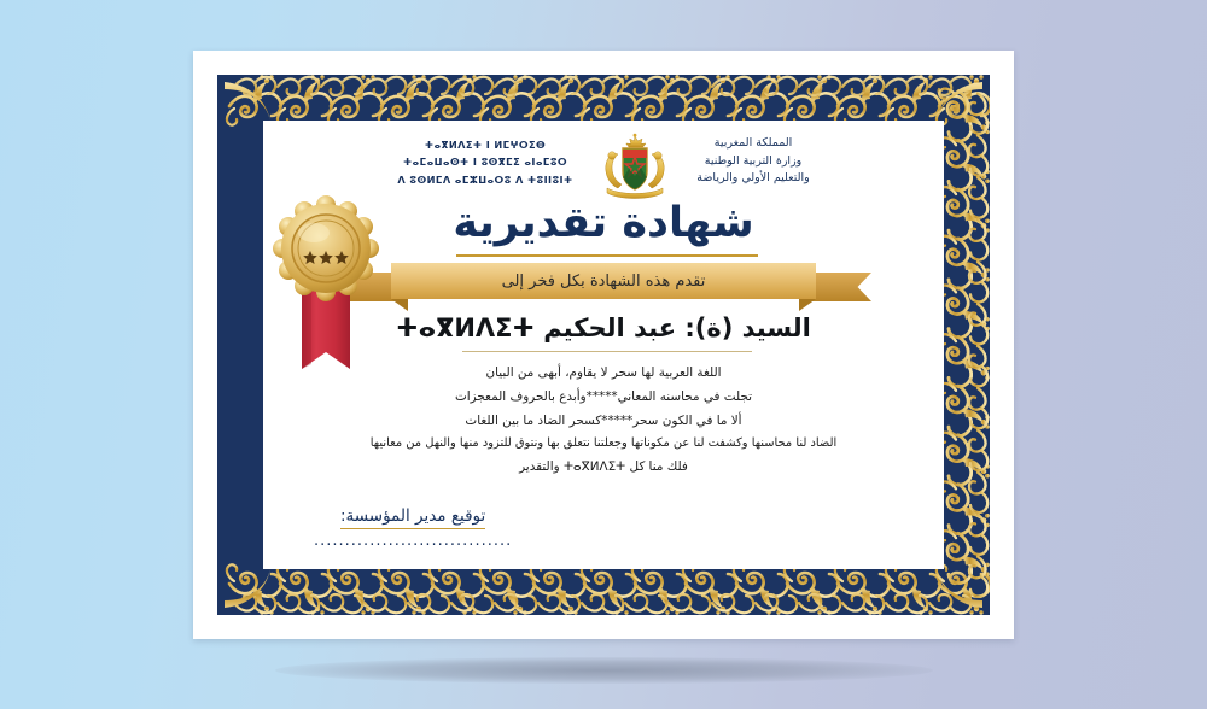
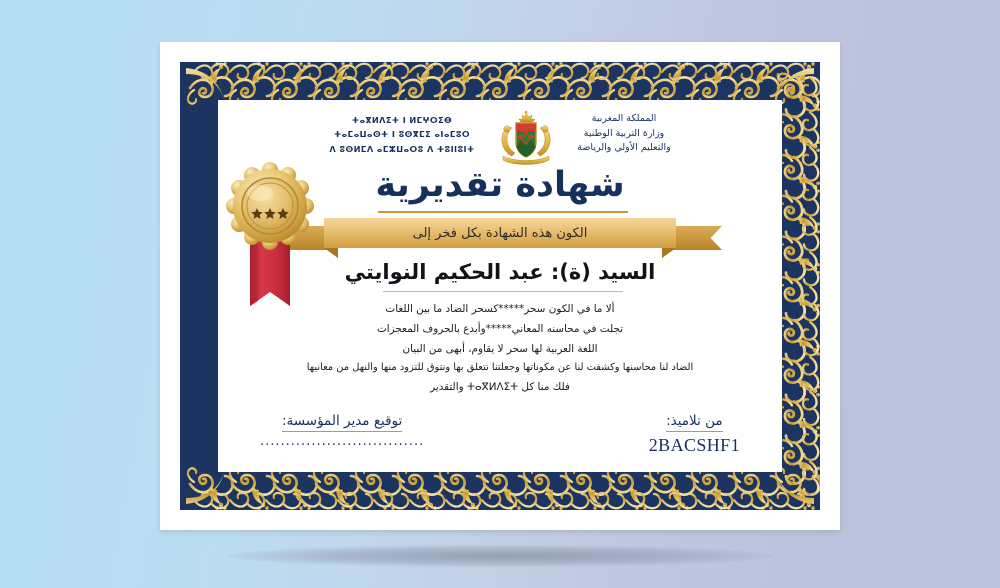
  المملكة المغربية
  وزارة التربية الوطنية
  والتعليم الأولي والرياضة
  ⵜⴰⴳⵍⴷⵉⵜ ⵏ ⵍⵎⵖⵔⵉⴱ
  ⵜⴰⵎⴰⵡⴰⵙⵜ ⵏ ⵓⵙⴳⵎⵉ ⴰⵏⴰⵎⵓⵔ
  ⴷ ⵓⵙⵍⵎⴷ ⴰⵎⵣⵡⴰⵔⵓ ⴷ ⵜⵓⵏⵏⵓⵏⵜ
  شهادة تقديرية
- تقدم هذه الشهادة بكل فخر إلى
+ الكون هذه الشهادة بكل فخر إلى
- السيد (ة): عبد الحكيم ⵜⴰⴳⵍⴷⵉⵜ
+ السيد (ة): عبد الحكيم النوايتي
- اللغة العربية لها سحر لا يقاوم، أبهى من البيان
+ ألا ما في الكون سحر*****كسحر الضاد ما بين اللغات
  تجلت في محاسنه المعاني*****وأبدع بالحروف المعجزات
- ألا ما في الكون سحر*****كسحر الضاد ما بين اللغات
+ اللغة العربية لها سحر لا يقاوم، أبهى من البيان
  الضاد لنا محاسنها وكشفت لنا عن مكوناتها وجعلتنا نتعلق بها ونتوق للتزود منها والنهل من معانيها
  فلك منا كل ⵜⴰⴳⵍⴷⵉⵜ والتقدير
  توقيع مدير المؤسسة:
  ................................
+ من تلاميذ:
+ 2BACSHF1
